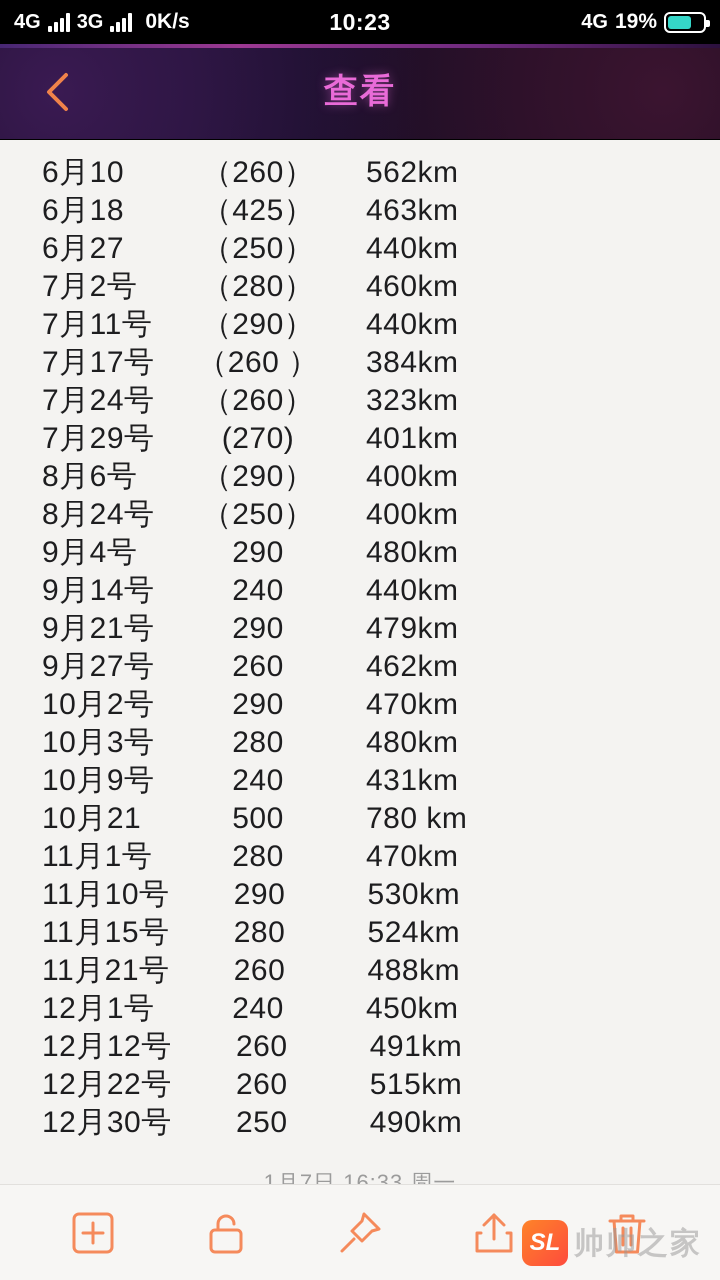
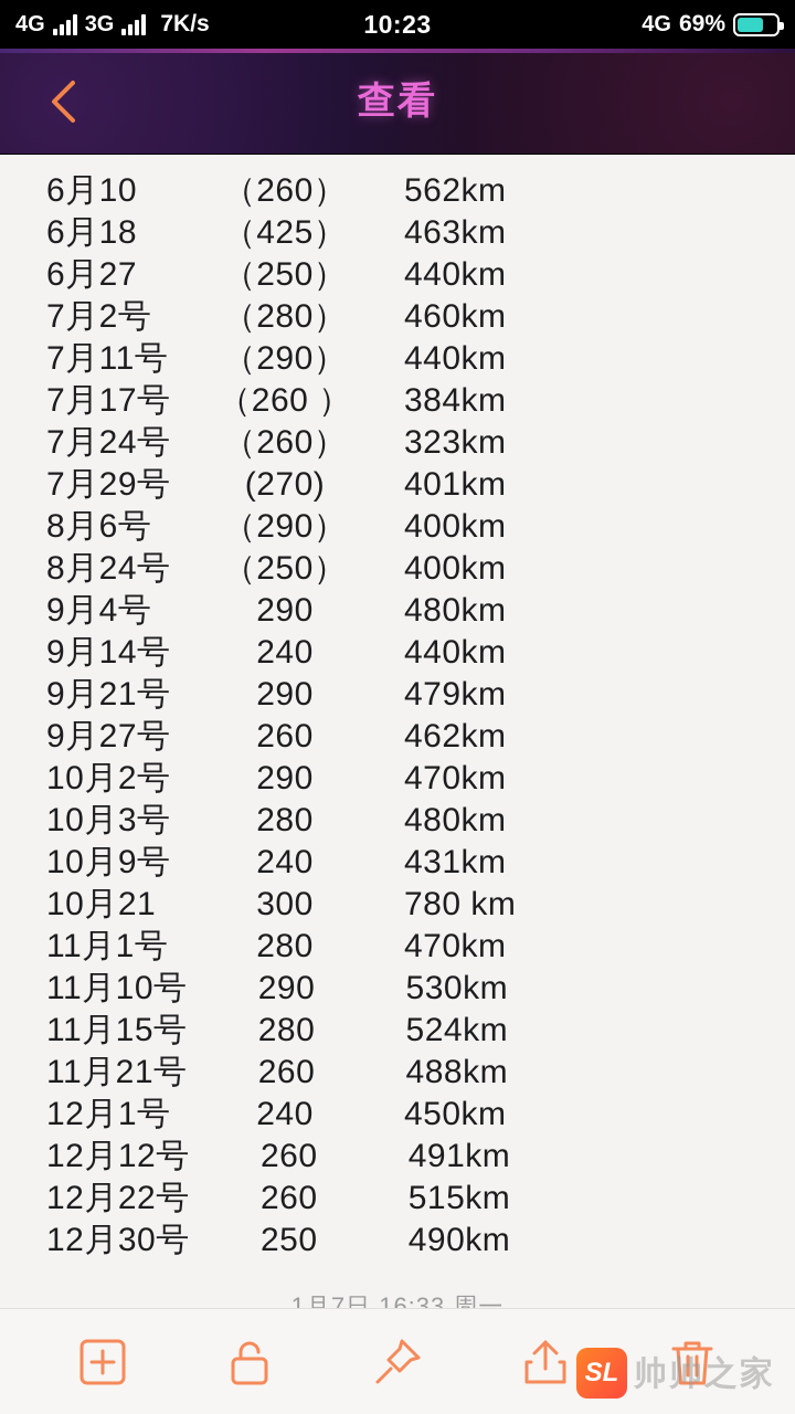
  4G
  3G
- 0K/s
+ 7K/s
  10:23
  4G
- 19%
+ 69%
  查看
  6月10
  （260）
  562km
  6月18
  （425）
  463km
  6月27
  （250）
  440km
  7月2号
  （280）
  460km
  7月11号
  （290）
  440km
  7月17号
  （260 ）
  384km
  7月24号
  （260）
  323km
  7月29号
  (270)
  401km
  8月6号
  （290）
  400km
  8月24号
  （250）
  400km
  9月4号
  290
  480km
  9月14号
  240
  440km
  9月21号
  290
  479km
  9月27号
  260
  462km
  10月2号
  290
  470km
  10月3号
  280
  480km
  10月9号
  240
  431km
  10月21
- 500
+ 300
  780 km
  11月1号
  280
  470km
  11月10号
  290
  530km
  11月15号
  280
  524km
  11月21号
  260
  488km
  12月1号
  240
  450km
  12月12号
  260
  491km
  12月22号
  260
  515km
  12月30号
  250
  490km
  1月7日 16:33 周一
  SL
  帅帅之家
